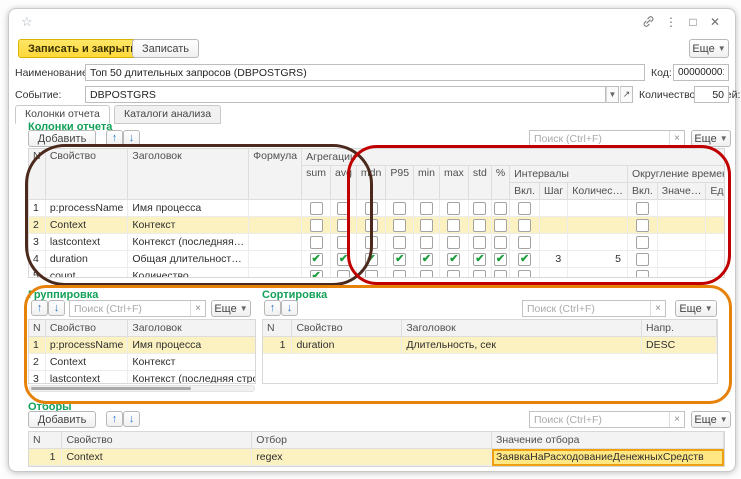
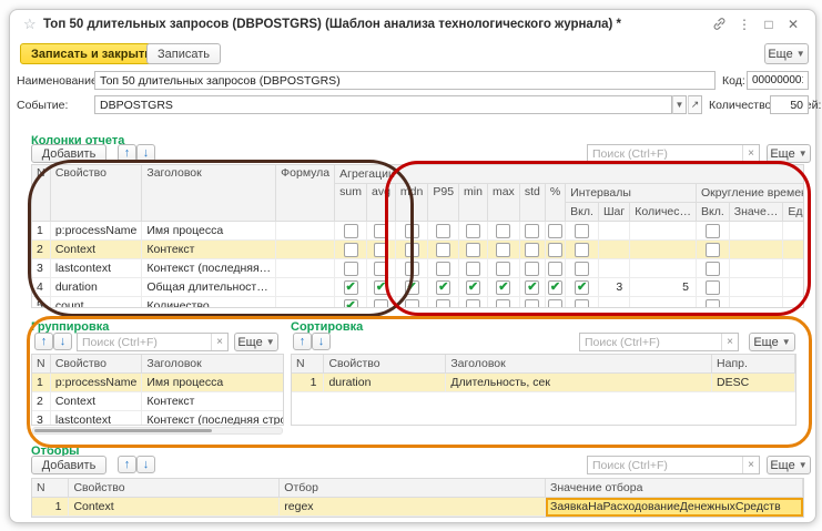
  ☆
+ Топ 50 длительных запросов (DBPOSTGRS) (Шаблон анализа технологического журнала) *
  ⋮
  □
  ✕
  Записать и закрыт
  Записать
  Еще
  ▼
  Наименовани
  Топ 50 длительных запросов (DBPOSTGRS)
  Код:
  00000000
  Событие:
  DBPOSTGRS
  ▼
  ↗
  50
- Колонки отчета Каталоги анализа
  Колонки отчета
  Добавить
  ↑
  ↓
  Поиск (Ctrl+F)
  ×
  Еще
  ▼
  N	Свойство	Заголовок	Формула	Агрегации
  sum	avg	mdn	P95	min	max	std	%	Интервалы	Округление времен
  Вкл.	Шаг	Количес…	Вкл.	Значе…	Ед.
  1	p:processName	Имя процесса
  2	Context	Контекст
  3	lastcontext	Контекст (последняя…
  4	duration	Общая длительност…		✔	✔	✔	✔	✔	✔	✔	✔	✔	3	5
  5	count	Количество		✔
  Группировка
  ↑
  ↓
  Поиск (Ctrl+F)
  ×
  Еще
  ▼
  N	Свойство	Заголовок
  1	p:processName	Имя процесса
  2	Context	Контекст
  3	lastcontext	Контекст (последняя стро
  Сортировка
  ↑
  ↓
  Поиск (Ctrl+F)
  ×
  Еще
  ▼
  N	Свойство	Заголовок	Напр.
  1	duration	Длительность, сек	DESC
  Отборы
  Добавить
  ↑
  ↓
  Поиск (Ctrl+F)
  ×
  Еще
  ▼
  N	Свойство	Отбор	Значение отбора
  1	Context	regex	ЗаявкаНаРасходованиеДенежныхСредств
